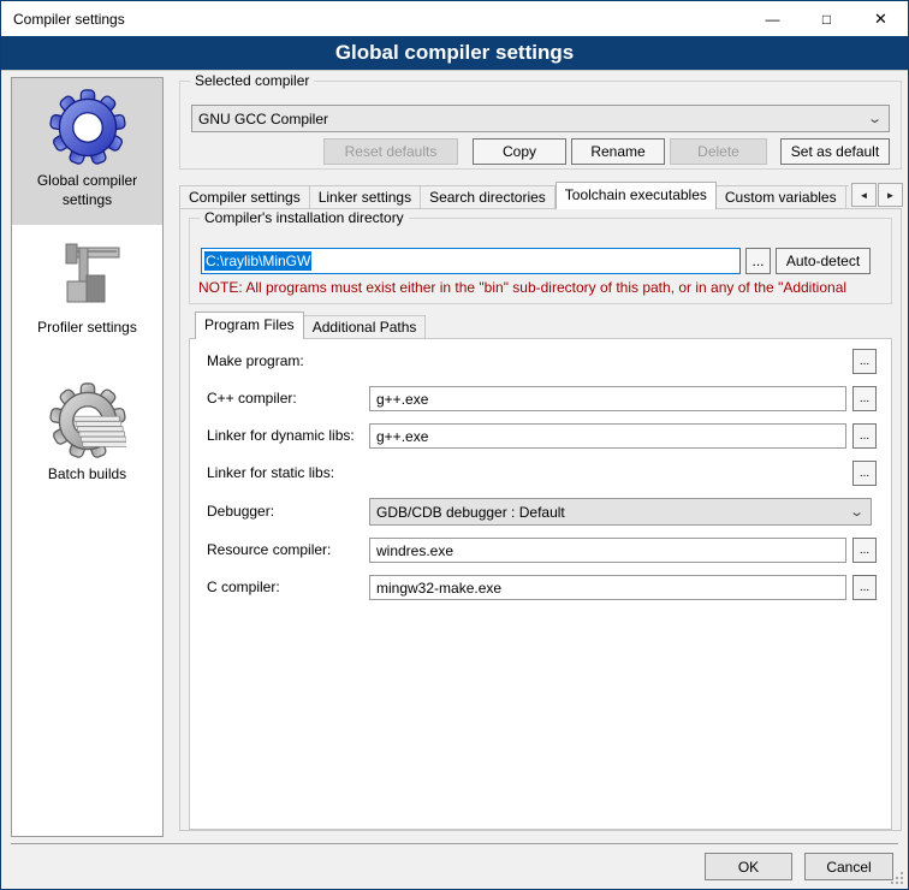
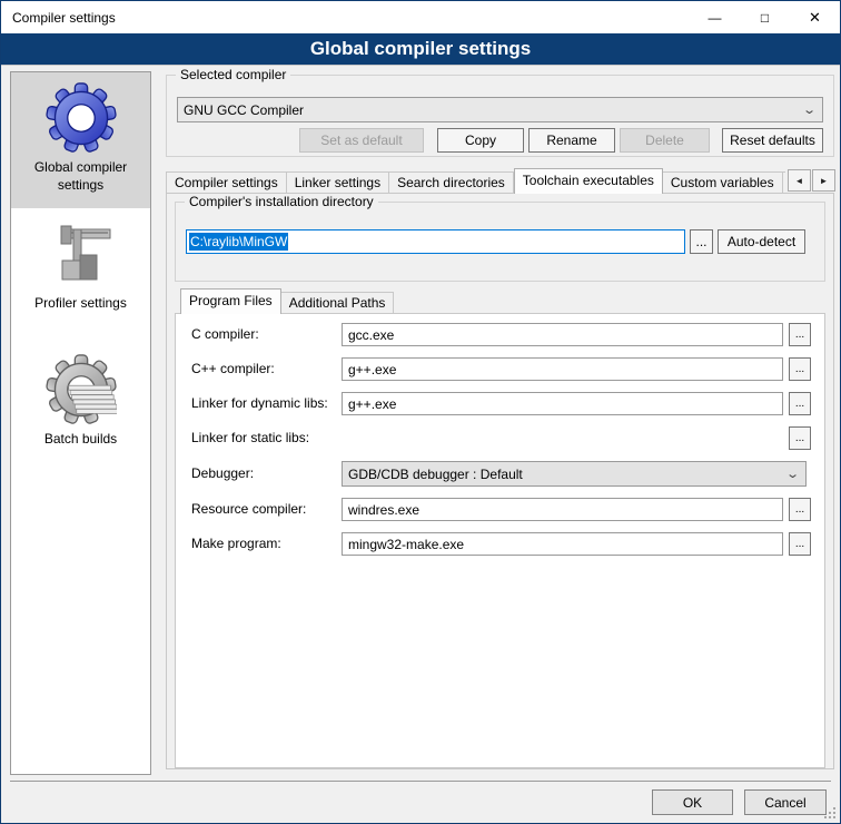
  Compiler settings
  —
  □
  ✕
  Global compiler settings
  Global compiler settings
  Profiler settings
  Batch builds
  Selected compiler
  GNU GCC Compiler
  ⌄
- Reset defaults
+ Set as default
  Copy
  Rename
  Delete
- Set as default
+ Reset defaults
  Compiler settings
  Linker settings
  Search directories
  Toolchain executables
  Custom variables
  ◄
  ►
  Compiler's installation directory
  C:\raylib\MinGW
  ...
  Auto-detect
- NOTE: All programs must exist either in the "bin" sub-directory of this path, or in any of the "Additional
  Program Files
  Additional Paths
- Make program:
+ C compiler:
+ gcc.exe
  ...
  C++ compiler:
  g++.exe
  ...
  Linker for dynamic libs:
  g++.exe
  ...
  Linker for static libs:
  ...
  Debugger:
  GDB/CDB debugger : Default
  ⌄
  Resource compiler:
  windres.exe
  ...
- C compiler:
+ Make program:
  mingw32-make.exe
  ...
  OK
  Cancel
